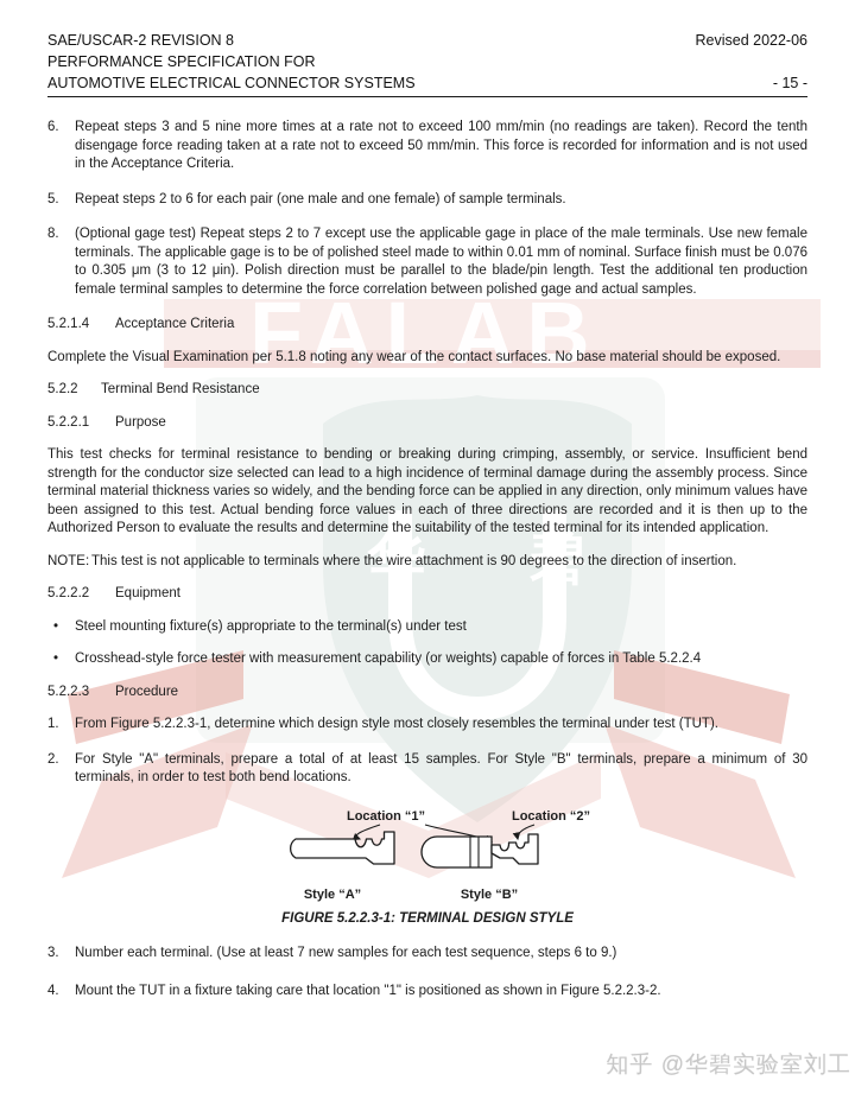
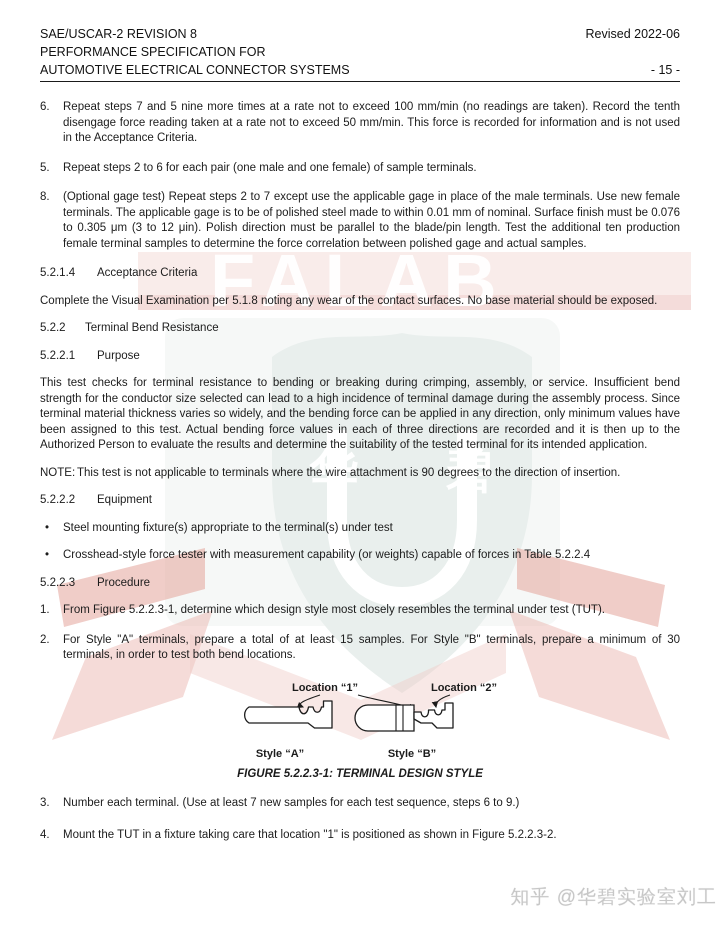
  FALAB
  华
  碧
  SAE/USCAR-2 REVISION 8
  Revised 2022-06
  PERFORMANCE SPECIFICATION FOR
  AUTOMOTIVE ELECTRICAL CONNECTOR SYSTEMS
  - 15 -
  6.
- Repeat steps 3 and 5 nine more times at a rate not to exceed 100 mm/min (no readings are taken). Record the tenth disengage force reading taken at a rate not to exceed 50 mm/min. This force is recorded for information and is not used in the Acceptance Criteria.
+ Repeat steps 7 and 5 nine more times at a rate not to exceed 100 mm/min (no readings are taken). Record the tenth disengage force reading taken at a rate not to exceed 50 mm/min. This force is recorded for information and is not used in the Acceptance Criteria.
  5.
  Repeat steps 2 to 6 for each pair (one male and one female) of sample terminals.
  8.
  (Optional gage test) Repeat steps 2 to 7 except use the applicable gage in place of the male terminals. Use new female terminals. The applicable gage is to be of polished steel made to within 0.01 mm of nominal. Surface finish must be 0.076 to 0.305 μm (3 to 12 μin). Polish direction must be parallel to the blade/pin length. Test the additional ten production female terminal samples to determine the force correlation between polished gage and actual samples.
  5.2.1.4
  Acceptance Criteria
  Complete the Visual Examination per 5.1.8 noting any wear of the contact surfaces. No base material should be exposed.
  5.2.2
  Terminal Bend Resistance
  5.2.2.1
  Purpose
  This test checks for terminal resistance to bending or breaking during crimping, assembly, or service. Insufficient bend strength for the conductor size selected can lead to a high incidence of terminal damage during the assembly process. Since terminal material thickness varies so widely, and the bending force can be applied in any direction, only minimum values have been assigned to this test. Actual bending force values in each of three directions are recorded and it is then up to the Authorized Person to evaluate the results and determine the suitability of the tested terminal for its intended application.
  NOTE:
  This test is not applicable to terminals where the wire attachment is 90 degrees to the direction of insertion.
  5.2.2.2
  Equipment
  •
  Steel mounting fixture(s) appropriate to the terminal(s) under test
  •
  Crosshead-style force tester with measurement capability (or weights) capable of forces in Table 5.2.2.4
  5.2.2.3
  Procedure
  1.
  From Figure 5.2.2.3-1, determine which design style most closely resembles the terminal under test (TUT).
  2.
  For Style "A" terminals, prepare a total of at least 15 samples. For Style "B" terminals, prepare a minimum of 30 terminals, in order to test both bend locations.
  Location “1”
  Location “2”
  Style “A”
  Style “B”
  FIGURE 5.2.2.3-1: TERMINAL DESIGN STYLE
  3.
  Number each terminal. (Use at least 7 new samples for each test sequence, steps 6 to 9.)
  4.
  Mount the TUT in a fixture taking care that location "1" is positioned as shown in Figure 5.2.2.3-2.
  知乎 @华碧实验室刘工
